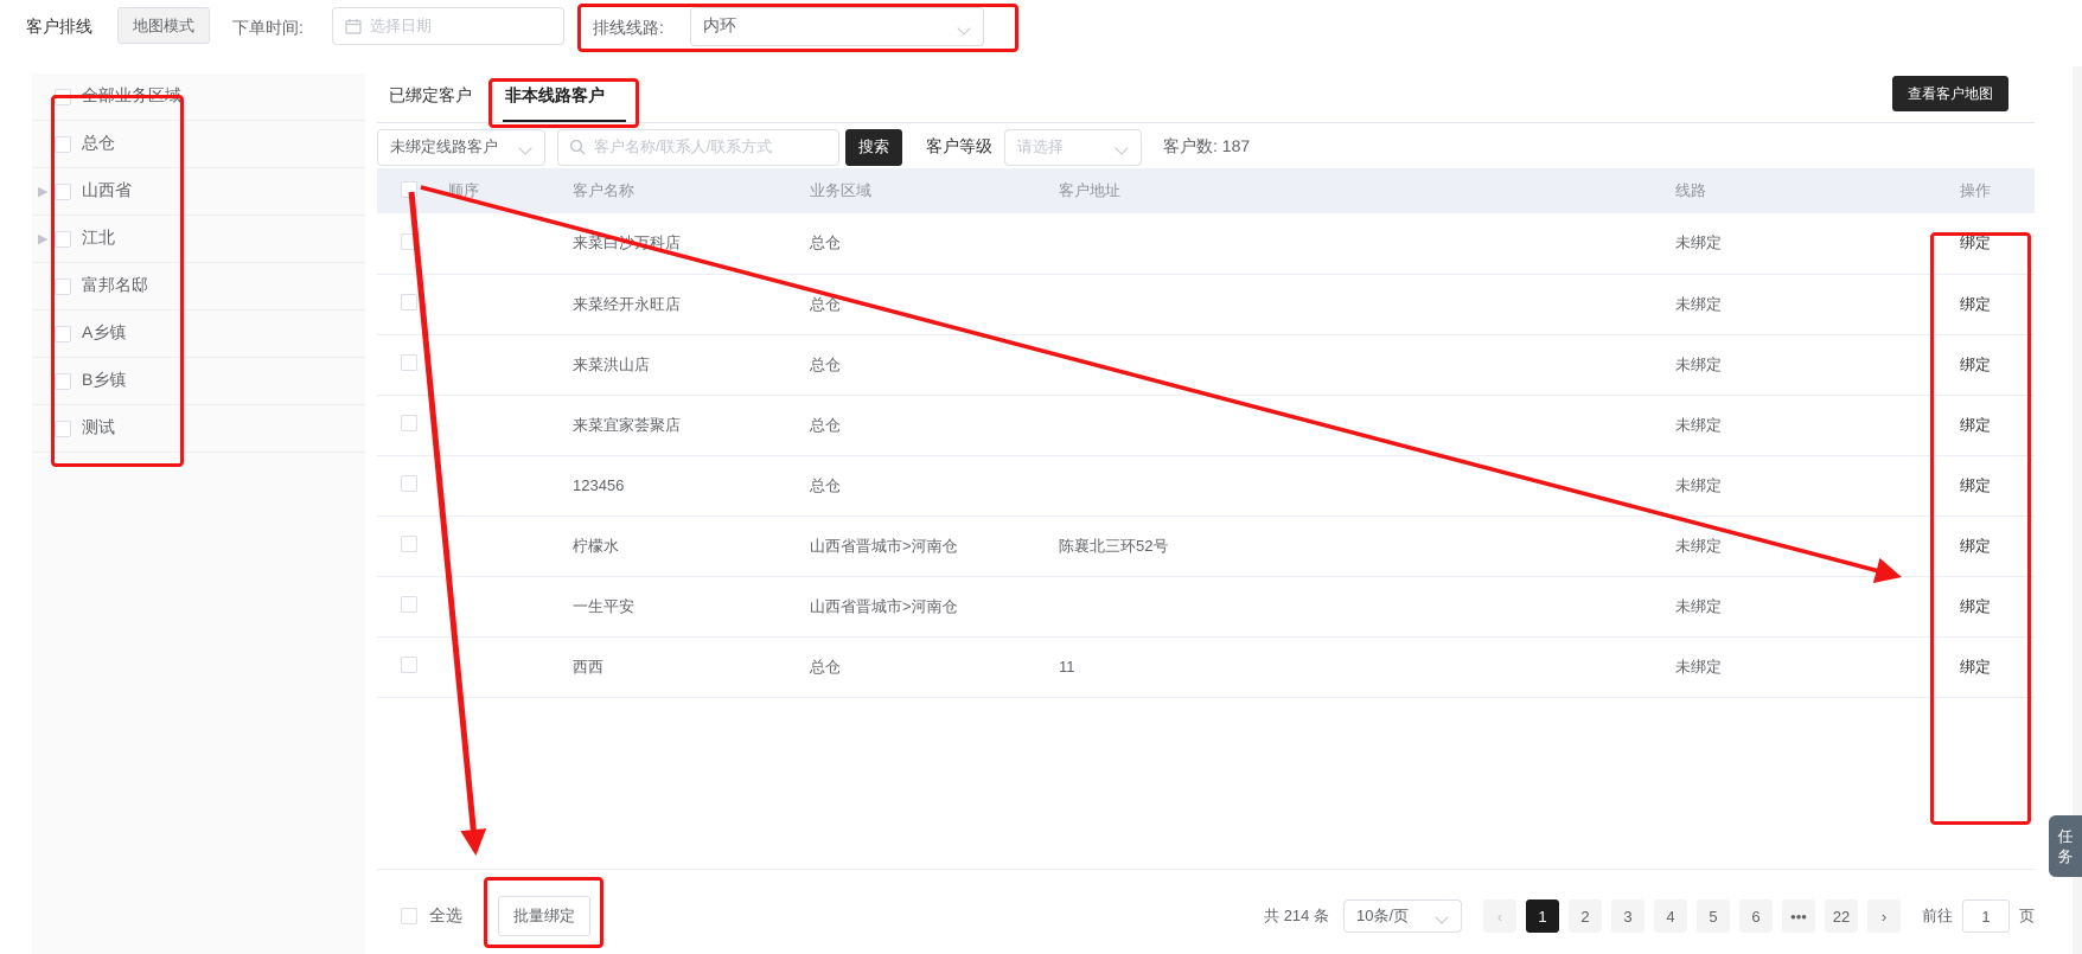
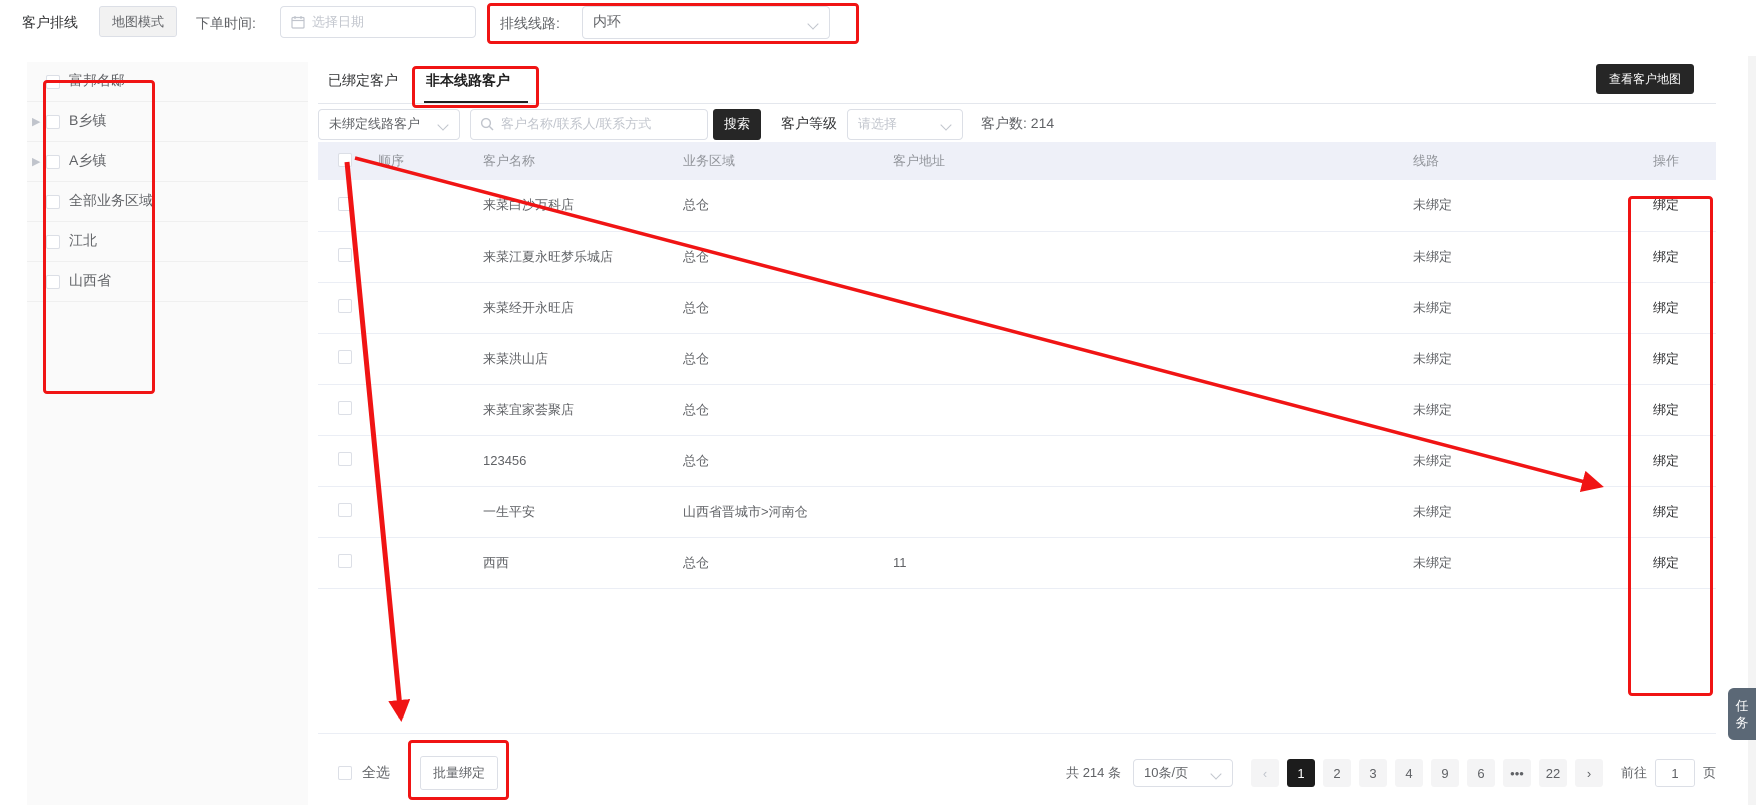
  客户排线
  地图模式
  下单时间:
  选择日期
  排线线路:
  内环
- 全部业务区域
+ 富邦名邸
- 总仓
  ▶
- 山西省
+ B乡镇
  ▶
- 江北
+ A乡镇
- 富邦名邸
+ 全部业务区域
- A乡镇
+ 江北
- B乡镇
+ 山西省
- 测试
  已绑定客户
  非本线路客户
  查看客户地图
  未绑定线路客户
  客户名称/联系人/联系方式
  搜索
  客户等级
  请选择
- 客户数: 187
+ 客户数: 214
  	顺序	客户名称	业务区域	客户地址	线路	操作
  		来菜白万科店	总仓		未绑定	绑定
+ 		来菜江夏永旺梦乐城店	总仓		未绑定	绑定
  		来菜经开永旺店	总仓		未绑定	绑定
  		来菜洪山店	总仓		未绑定	绑定
  		来菜宜家荟聚店	总仓		未绑定	绑定
  		123456	总仓		未绑定	绑定
- 		柠檬水	山西省晋城市>河南仓	陈襄北三环52号	未绑定	绑定
  		一生平安	山西省晋城市>河南仓		未绑定	绑定
  		西西	总仓	11	未绑定	绑定
  全选
  批量绑定
  共 214 条
  10条/页
  ‹
  1
  2
  3
  4
- 5
+ 9
  6
  •••
  22
  ›
  前往
  1
  页
  任
  务
